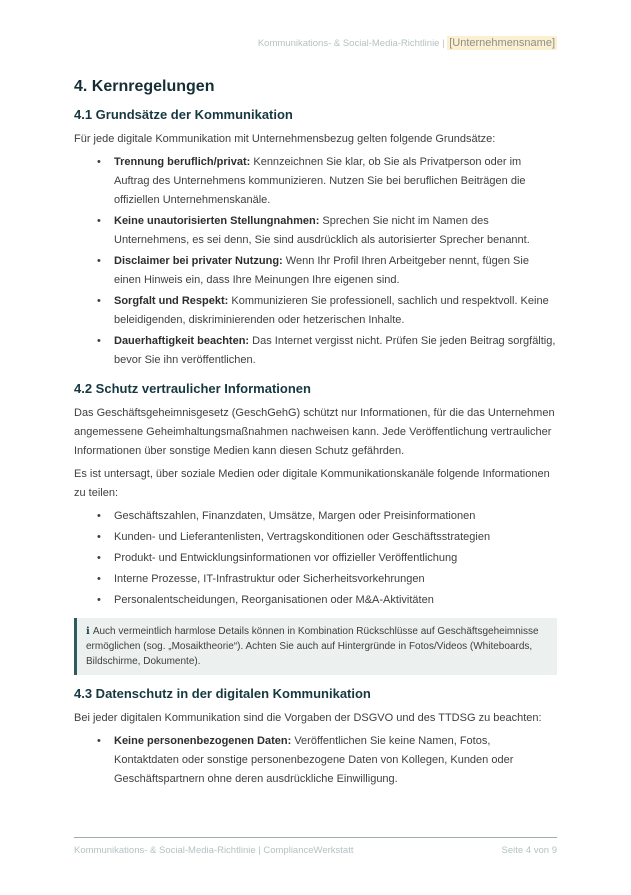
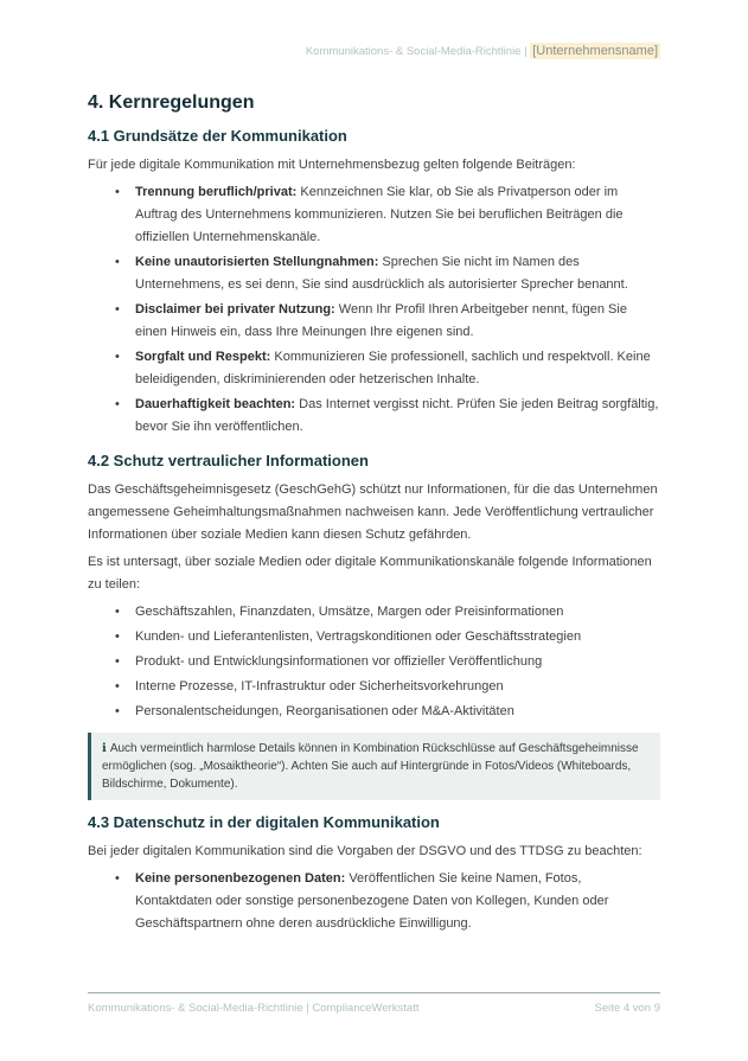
  Kommunikations- & Social-Media-Richtlinie | [Unternehmensname]
  4. Kernregelungen
  4.1 Grundsätze der Kommunikation
- Für jede digitale Kommunikation mit Unternehmensbezug gelten folgende Grundsätze:
+ Für jede digitale Kommunikation mit Unternehmensbezug gelten folgende Beiträgen:
  Trennung beruflich/privat: Kennzeichnen Sie klar, ob Sie als Privatperson oder im Auftrag des Unternehmens kommunizieren. Nutzen Sie bei beruflichen Beiträgen die offiziellen Unternehmenskanäle.
  Keine unautorisierten Stellungnahmen: Sprechen Sie nicht im Namen des Unternehmens, es sei denn, Sie sind ausdrücklich als autorisierter Sprecher benannt.
  Disclaimer bei privater Nutzung: Wenn Ihr Profil Ihren Arbeitgeber nennt, fügen Sie einen Hinweis ein, dass Ihre Meinungen Ihre eigenen sind.
  Sorgfalt und Respekt: Kommunizieren Sie professionell, sachlich und respektvoll. Keine beleidigenden, diskriminierenden oder hetzerischen Inhalte.
  Dauerhaftigkeit beachten: Das Internet vergisst nicht. Prüfen Sie jeden Beitrag sorgfältig, bevor Sie ihn veröffentlichen.
  4.2 Schutz vertraulicher Informationen
- Das Geschäftsgeheimnisgesetz (GeschGehG) schützt nur Informationen, für die das Unternehmen angemessene Geheimhaltungsmaßnahmen nachweisen kann. Jede Veröffentlichung vertraulicher Informationen über sonstige Medien kann diesen Schutz gefährden.
+ Das Geschäftsgeheimnisgesetz (GeschGehG) schützt nur Informationen, für die das Unternehmen angemessene Geheimhaltungsmaßnahmen nachweisen kann. Jede Veröffentlichung vertraulicher Informationen über soziale Medien kann diesen Schutz gefährden.
  Es ist untersagt, über soziale Medien oder digitale Kommunikationskanäle folgende Informationen zu teilen:
  Geschäftszahlen, Finanzdaten, Umsätze, Margen oder Preisinformationen
  Kunden- und Lieferantenlisten, Vertragskonditionen oder Geschäftsstrategien
  Produkt- und Entwicklungsinformationen vor offizieller Veröffentlichung
  Interne Prozesse, IT-Infrastruktur oder Sicherheitsvorkehrungen
  Personalentscheidungen, Reorganisationen oder M&A-Aktivitäten
  ℹ Auch vermeintlich harmlose Details können in Kombination Rückschlüsse auf Geschäftsgeheimnisse ermöglichen (sog. „Mosaiktheorie“). Achten Sie auch auf Hintergründe in Fotos/Videos (Whiteboards, Bildschirme, Dokumente).
  4.3 Datenschutz in der digitalen Kommunikation
  Bei jeder digitalen Kommunikation sind die Vorgaben der DSGVO und des TTDSG zu beachten:
  Keine personenbezogenen Daten: Veröffentlichen Sie keine Namen, Fotos, Kontaktdaten oder sonstige personenbezogene Daten von Kollegen, Kunden oder Geschäftspartnern ohne deren ausdrückliche Einwilligung.
  Kommunikations- & Social-Media-Richtlinie | ComplianceWerkstatt
  Seite 4 von 9
